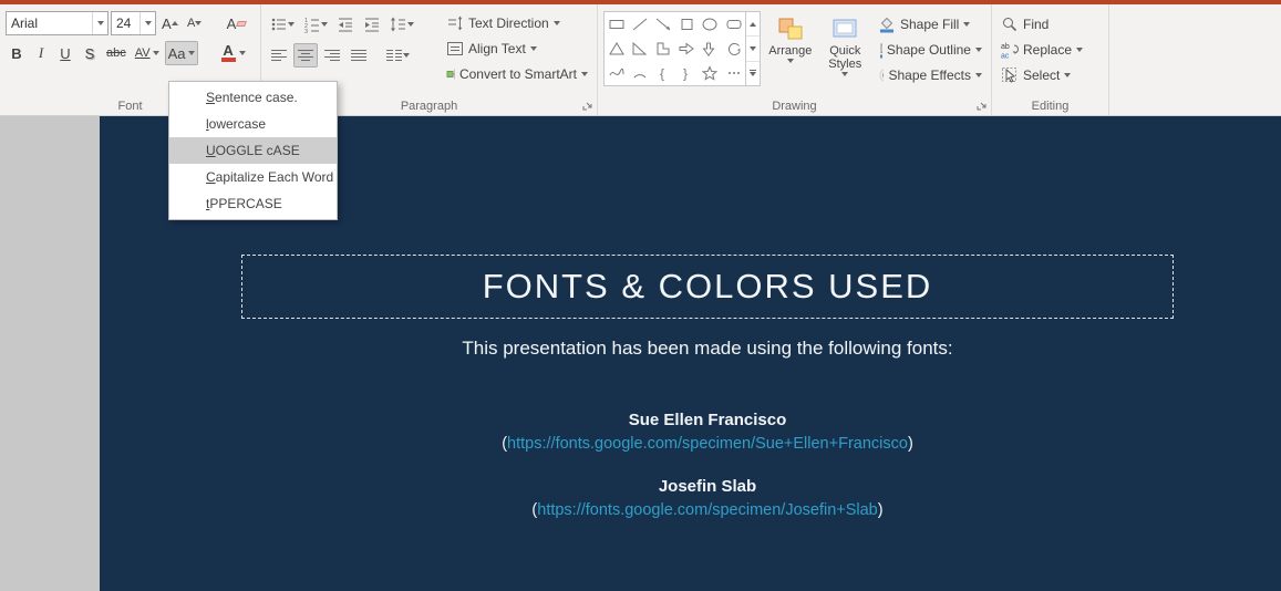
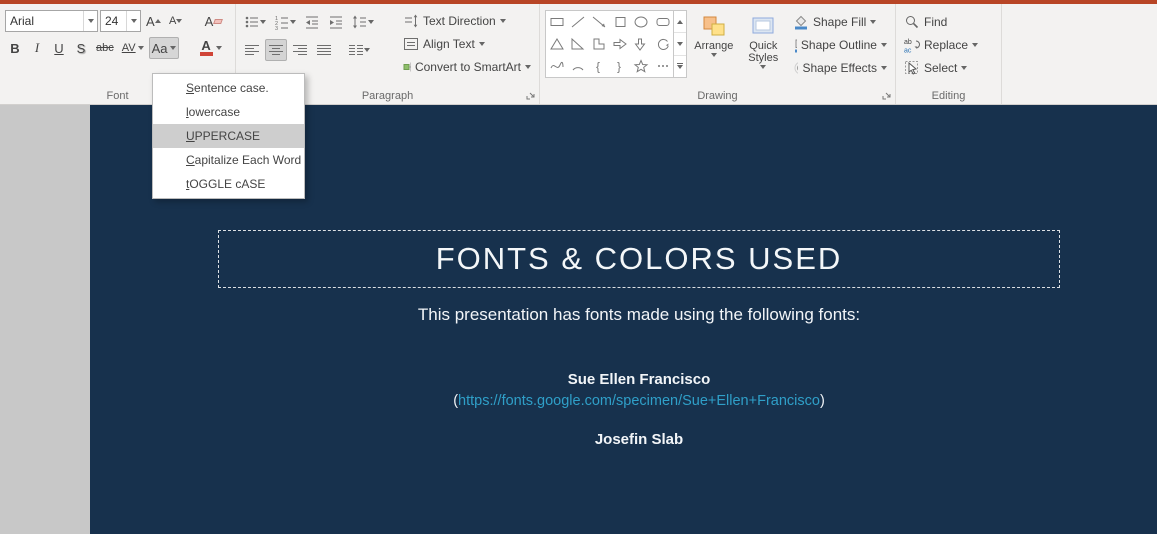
  Arial
  24
  A
  A
  A
  B
  I
  U
  S
  abc
  AV
  Aa
  A
  Font
  Text Direction
  Align Text
  Convert to SmartArt
  Paragraph
  {
  }
  Arrange
  Quick Styles
  Shape Fill
  Shape Outline
  Shape Effects
  Drawing
  Find
  Replace
  Select
  Editing
  S
  entence case.
  l
  owercase
  U
- OGGLE cASE
+ PPERCASE
  C
  apitalize Each Word
  t
- PPERCASE
+ OGGLE cASE
  FONTS & COLORS USED
- This presentation has been made using the following fonts:
+ This presentation has fonts made using the following fonts:
  Sue Ellen Francisco
  (https://fonts.google.com/specimen/Sue+Ellen+Francisco)
  Josefin Slab
- (https://fonts.google.com/specimen/Josefin+Slab)
